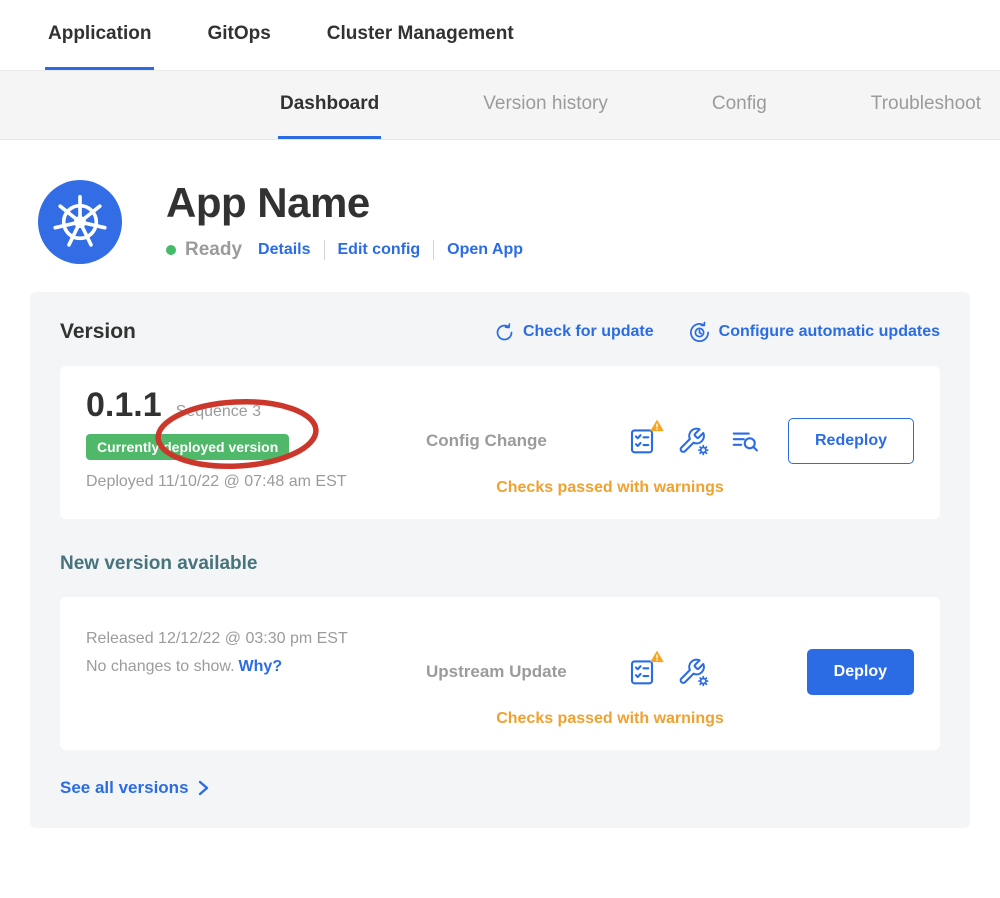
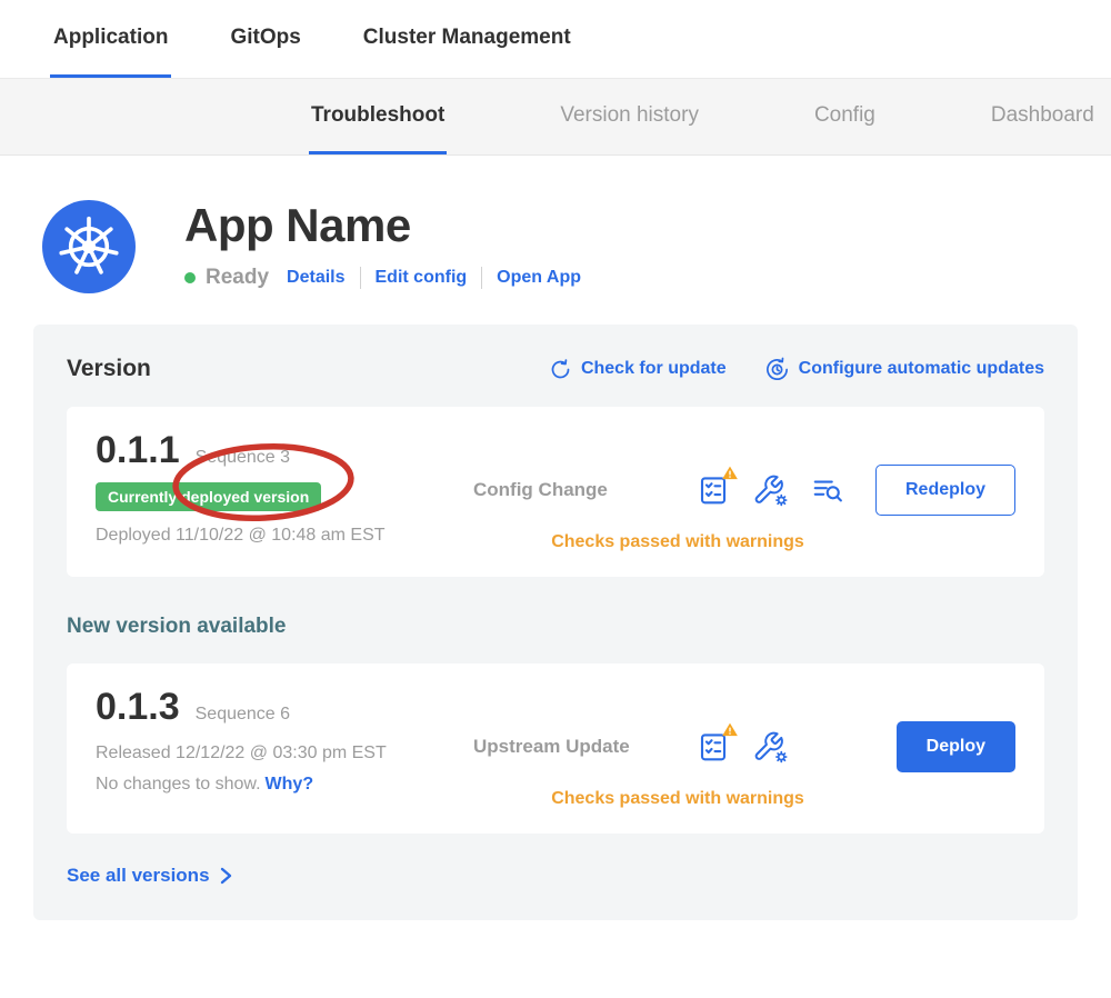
  Application
  GitOps
  Cluster Management
- Dashboard
+ Troubleshoot
  Version history
  Config
- Troubleshoot
+ Dashboard
  App Name
  Ready
  Details
  Edit config
  Open App
  Version
  Check for update
  Configure automatic updates
  0.1.1
  quence 3
  Currently deployed version
- Deployed 11/10/22 @ 07:48 am EST
+ Deployed 11/10/22 @ 10:48 am EST
  Config Change
  Redeploy
  Checks passed with warnings
  New version available
+ 0.1.3
+ Sequence 6
  Released 12/12/22 @ 03:30 pm EST
  No changes to show. Why?
  Upstream Update
  Deploy
  Checks passed with warnings
  See all versions
